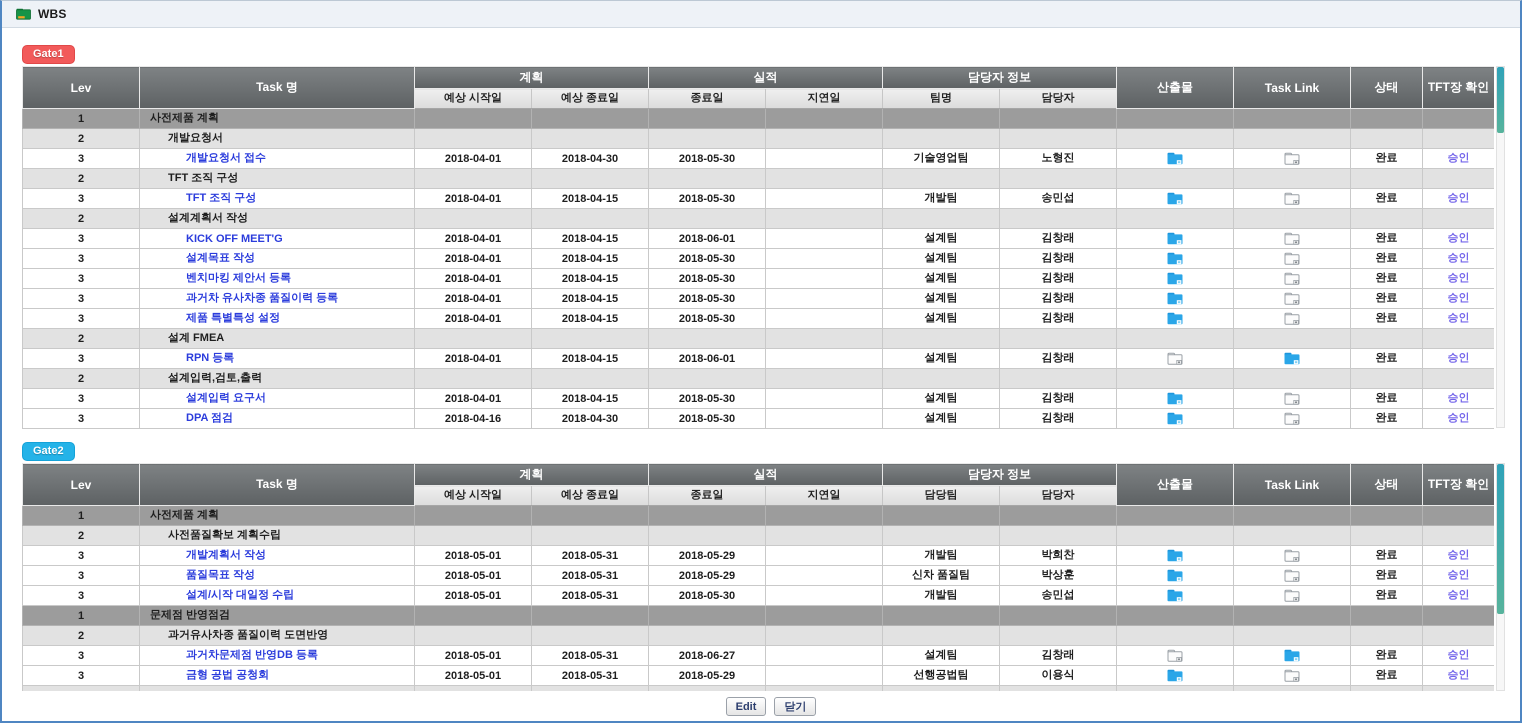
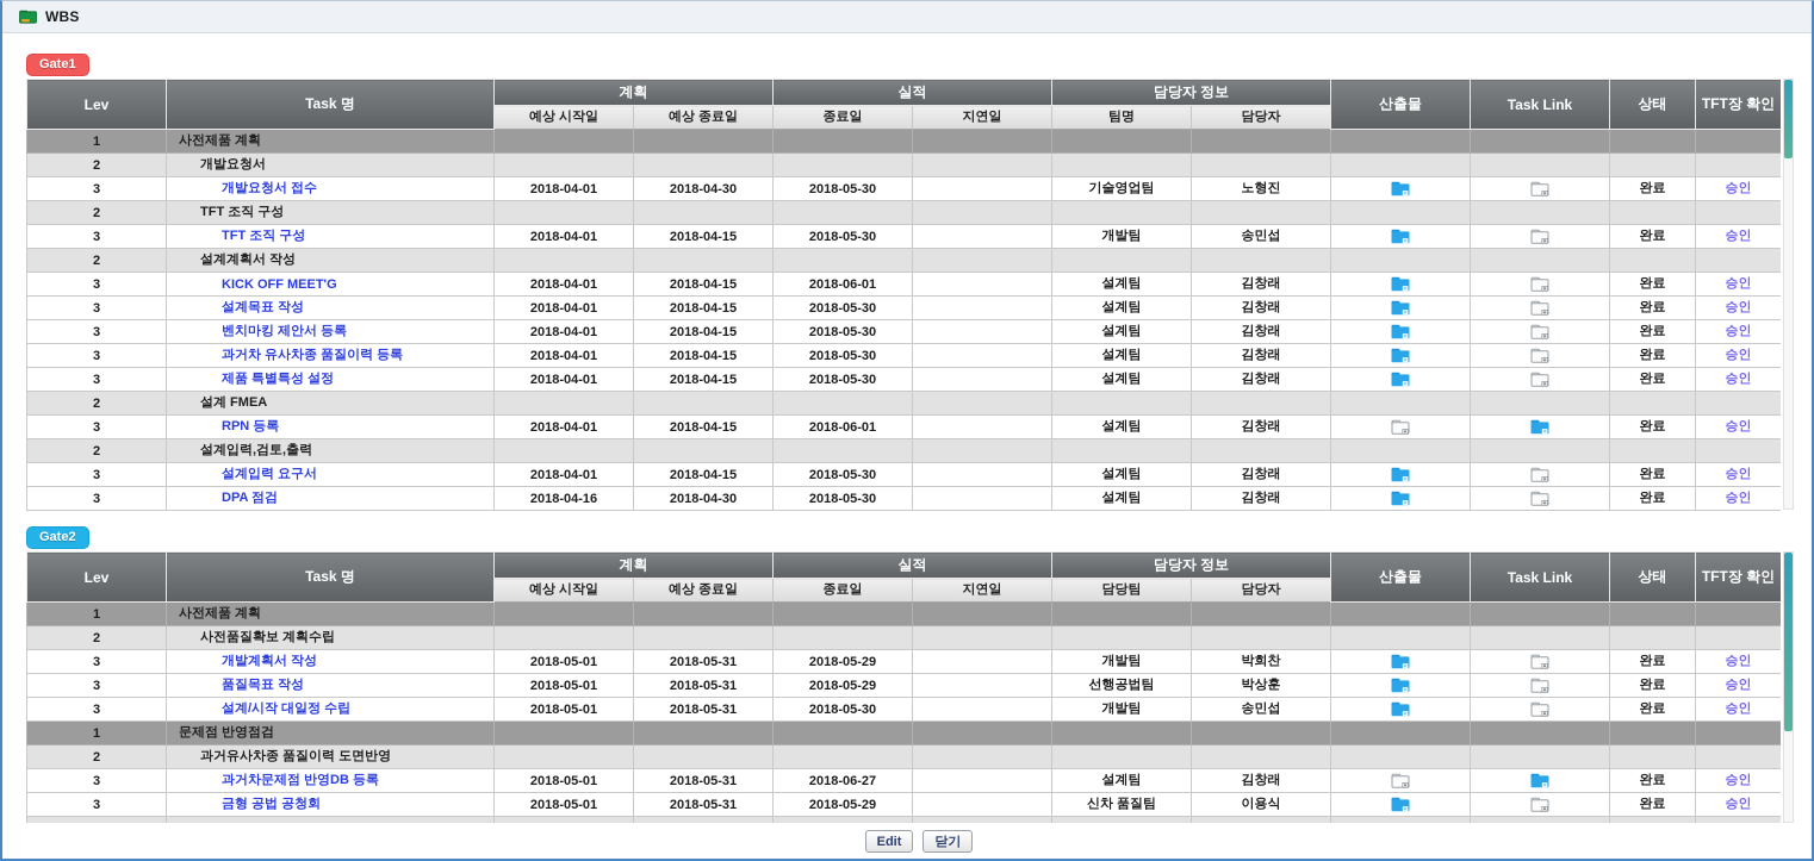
  WBS
  Gate1
  Lev	Task 명	계획	실적	담당자 정보	산출물	Task Link	상태	TFT장 확인
  예상 시작일	예상 종료일	종료일	지연일	팀명	담당자
  1	사전제품 계획
  2	개발요청서
  3	개발요청서 접수	2018-04-01	2018-04-30	2018-05-30		기술영업팀	노형진			완료	승인
  2	TFT 조직 구성
  3	TFT 조직 구성	2018-04-01	2018-04-15	2018-05-30		개발팀	송민섭			완료	승인
  2	설계계획서 작성
  3	KICK OFF MEET'G	2018-04-01	2018-04-15	2018-06-01		설계팀	김창래			완료	승인
  3	설계목표 작성	2018-04-01	2018-04-15	2018-05-30		설계팀	김창래			완료	승인
  3	벤치마킹 제안서 등록	2018-04-01	2018-04-15	2018-05-30		설계팀	김창래			완료	승인
  3	과거차 유사차종 품질이력 등록	2018-04-01	2018-04-15	2018-05-30		설계팀	김창래			완료	승인
  3	제품 특별특성 설정	2018-04-01	2018-04-15	2018-05-30		설계팀	김창래			완료	승인
  2	설계 FMEA
  3	RPN 등록	2018-04-01	2018-04-15	2018-06-01		설계팀	김창래			완료	승인
  2	설계입력,검토,출력
  3	설계입력 요구서	2018-04-01	2018-04-15	2018-05-30		설계팀	김창래			완료	승인
  3	DPA 점검	2018-04-16	2018-04-30	2018-05-30		설계팀	김창래			완료	승인
  Gate2
  Lev	Task 명	계획	실적	담당자 정보	산출물	Task Link	상태	TFT장 확인
  예상 시작일	예상 종료일	종료일	지연일	담당팀	담당자
  1	사전제품 계획
  2	사전품질확보 계획수립
  3	개발계획서 작성	2018-05-01	2018-05-31	2018-05-29		개발팀	박희찬			완료	승인
- 3	품질목표 작성	2018-05-01	2018-05-31	2018-05-29		신차 품질팀	박상훈			완료	승인
+ 3	품질목표 작성	2018-05-01	2018-05-31	2018-05-29		선행공법팀	박상훈			완료	승인
  3	설계/시작 대일정 수립	2018-05-01	2018-05-31	2018-05-30		개발팀	송민섭			완료	승인
  1	문제점 반영점검
  2	과거유사차종 품질이력 도면반영
  3	과거차문제점 반영DB 등록	2018-05-01	2018-05-31	2018-06-27		설계팀	김창래			완료	승인
- 3	금형 공법 공청회	2018-05-01	2018-05-31	2018-05-29		선행공법팀	이용식			완료	승인
+ 3	금형 공법 공청회	2018-05-01	2018-05-31	2018-05-29		신차 품질팀	이용식			완료	승인
  Edit
  닫기
